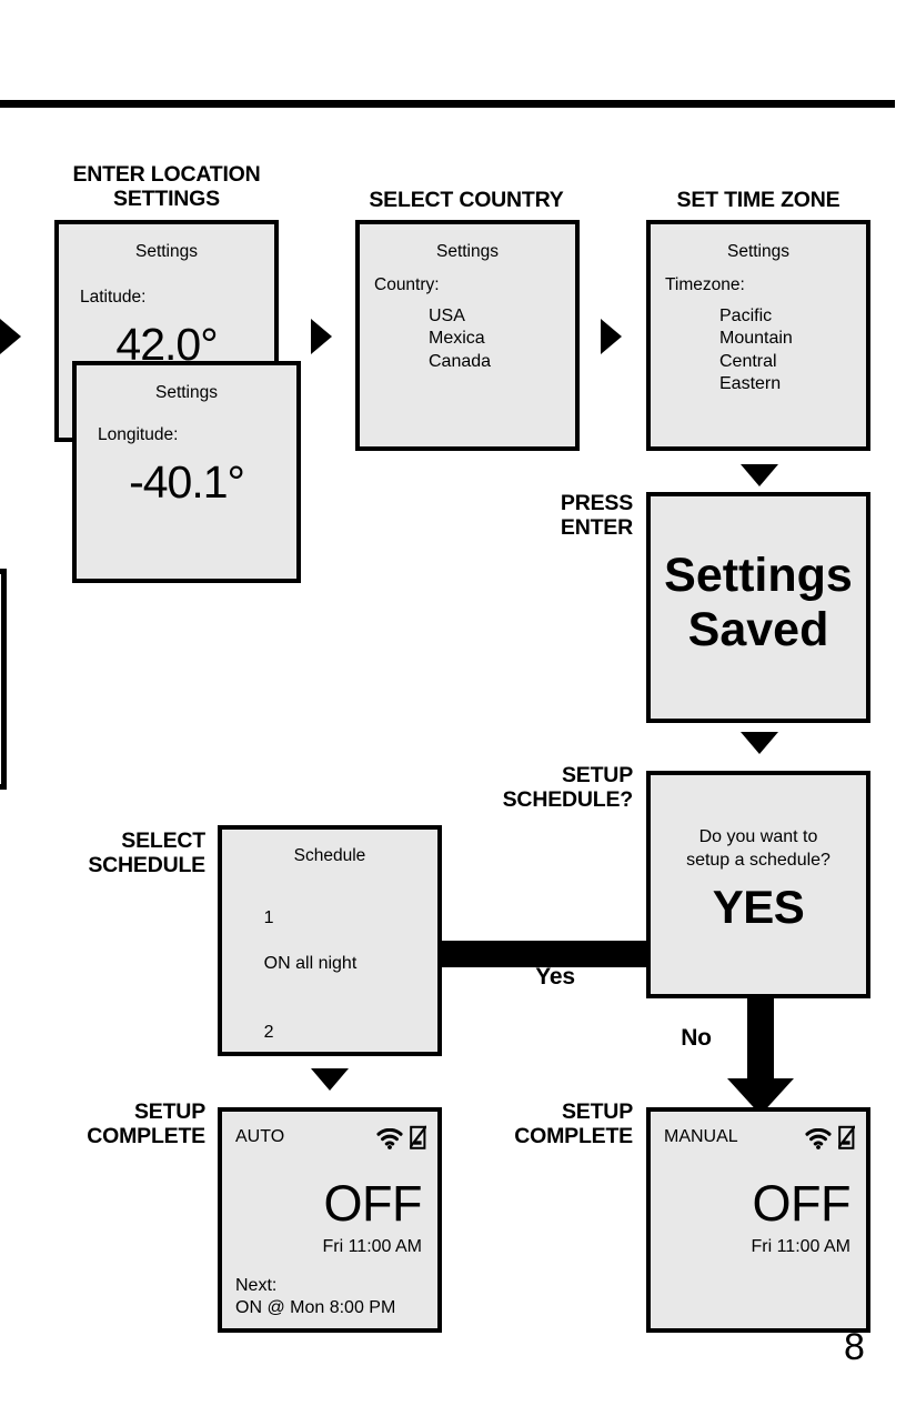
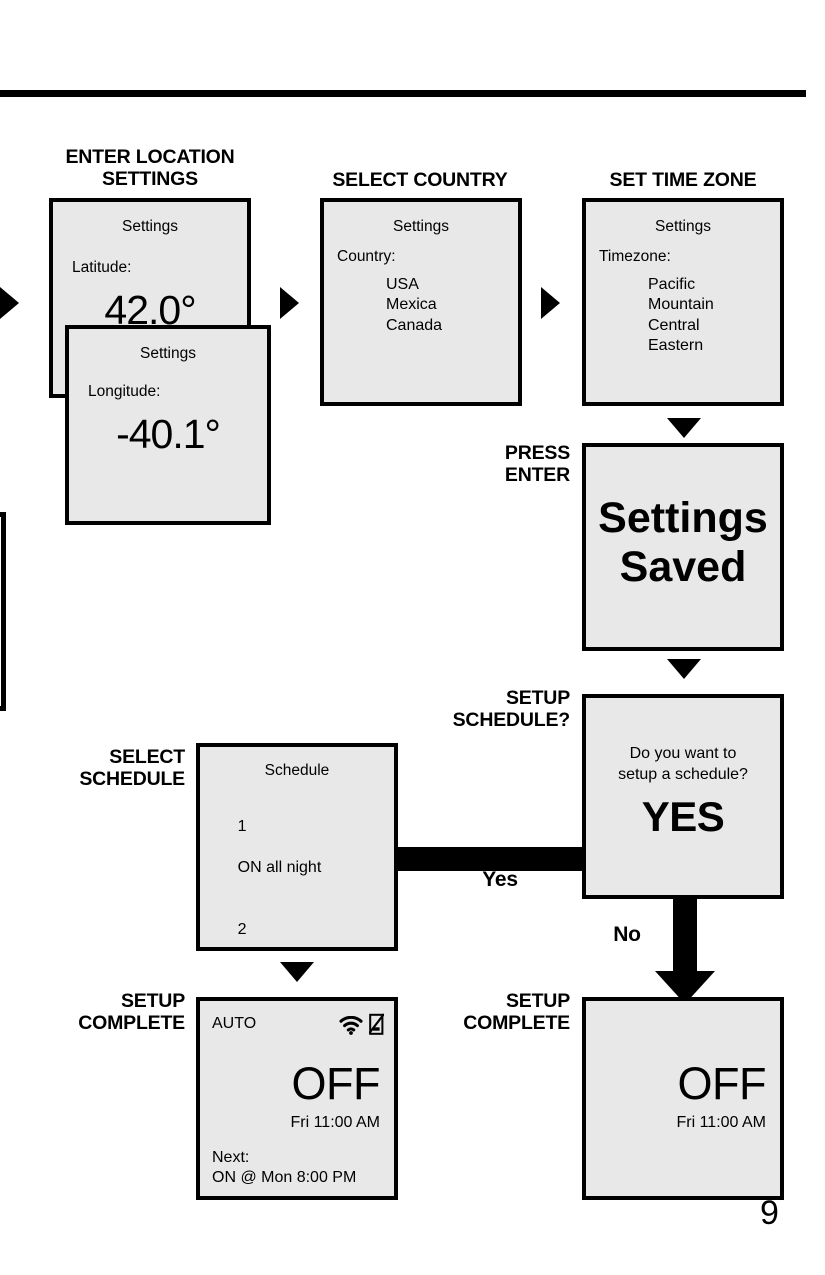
- 8
+ 9
  ENTER LOCATION
  SETTINGS
  Settings
  Latitude:
  42.0°
  Settings
  Longitude:
  -40.1°
  SELECT COUNTRY
  Settings
  Country:
  USA
  Mexica
  Canada
  SET TIME ZONE
  Settings
  Timezone:
  Pacific
  Mountain
  Central
  Eastern
  PRESS
  ENTER
  Settings
  Saved
  SETUP
  SCHEDULE?
  Do you want to
  setup a schedule?
  YES
  Yes
  SELECT
  SCHEDULE
  Schedule
  1 ON all night
  No
  SETUP
  COMPLETE
  AUTO
  OFF
  Fri 11:00 AM
  Next:
  ON @ Mon 8:00 PM
  SETUP
  COMPLETE
- MANUAL
  OFF
  Fri 11:00 AM
